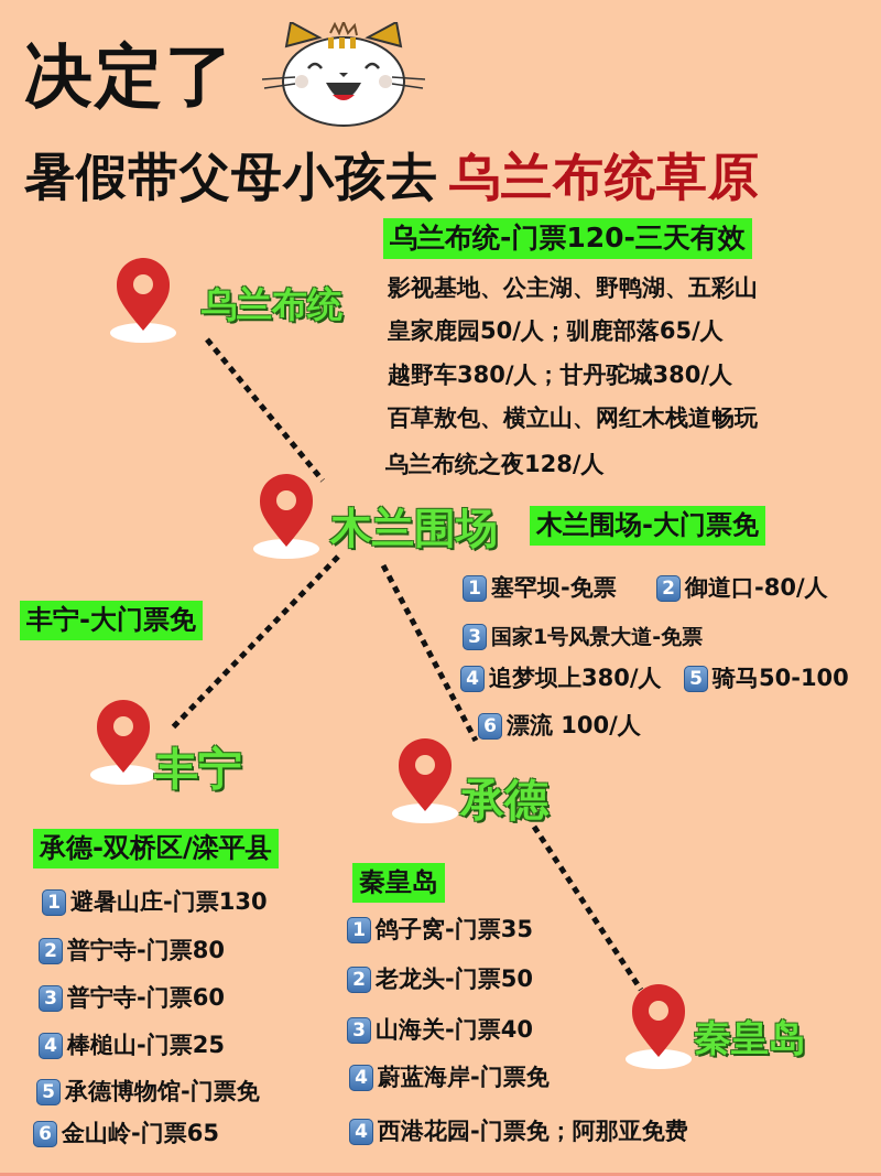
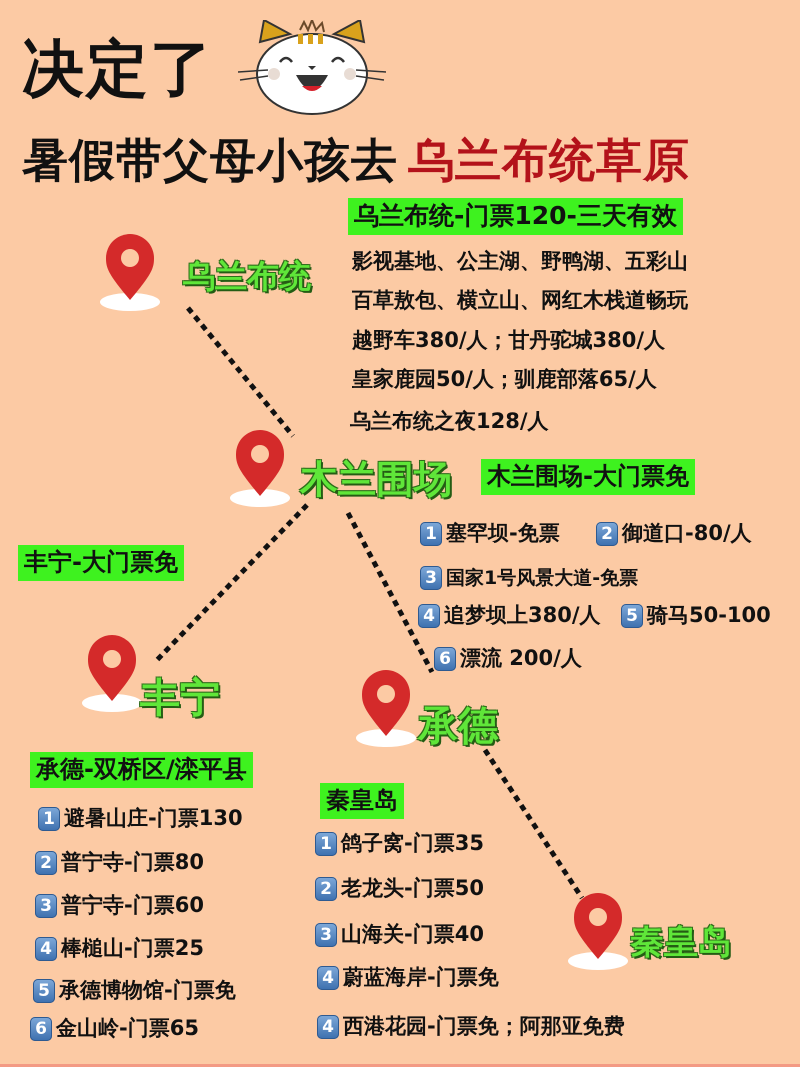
  决定了
  暑假带父母小孩去 乌兰布统草原
  乌兰布统
  木兰围场
  丰宁
  承德
  秦皇岛
  乌兰布统-门票120-三天有效
  影视基地、公主湖、野鸭湖、五彩山
- 皇家鹿园50/人；驯鹿部落65/人
+ 百草敖包、横立山、网红木栈道畅玩
  越野车380/人；甘丹驼城380/人
- 百草敖包、横立山、网红木栈道畅玩
+ 皇家鹿园50/人；驯鹿部落65/人
  乌兰布统之夜128/人
  木兰围场-大门票免
  1 塞罕坝-免票
  2 御道口-80/人
  3 国家1号风景大道-免票
  4 追梦坝上380/人
  5 骑马50-100
- 6 漂流 100/人
+ 6 漂流 200/人
  丰宁-大门票免
  承德-双桥区/滦平县
  1 避暑山庄-门票130
  2 普宁寺-门票80
  3 普宁寺-门票60
  4 棒槌山-门票25
  5 承德博物馆-门票免
  6 金山岭-门票65
  秦皇岛
  1 鸽子窝-门票35
  2 老龙头-门票50
  3 山海关-门票40
  4 蔚蓝海岸-门票免
  4 西港花园-门票免；阿那亚免费
